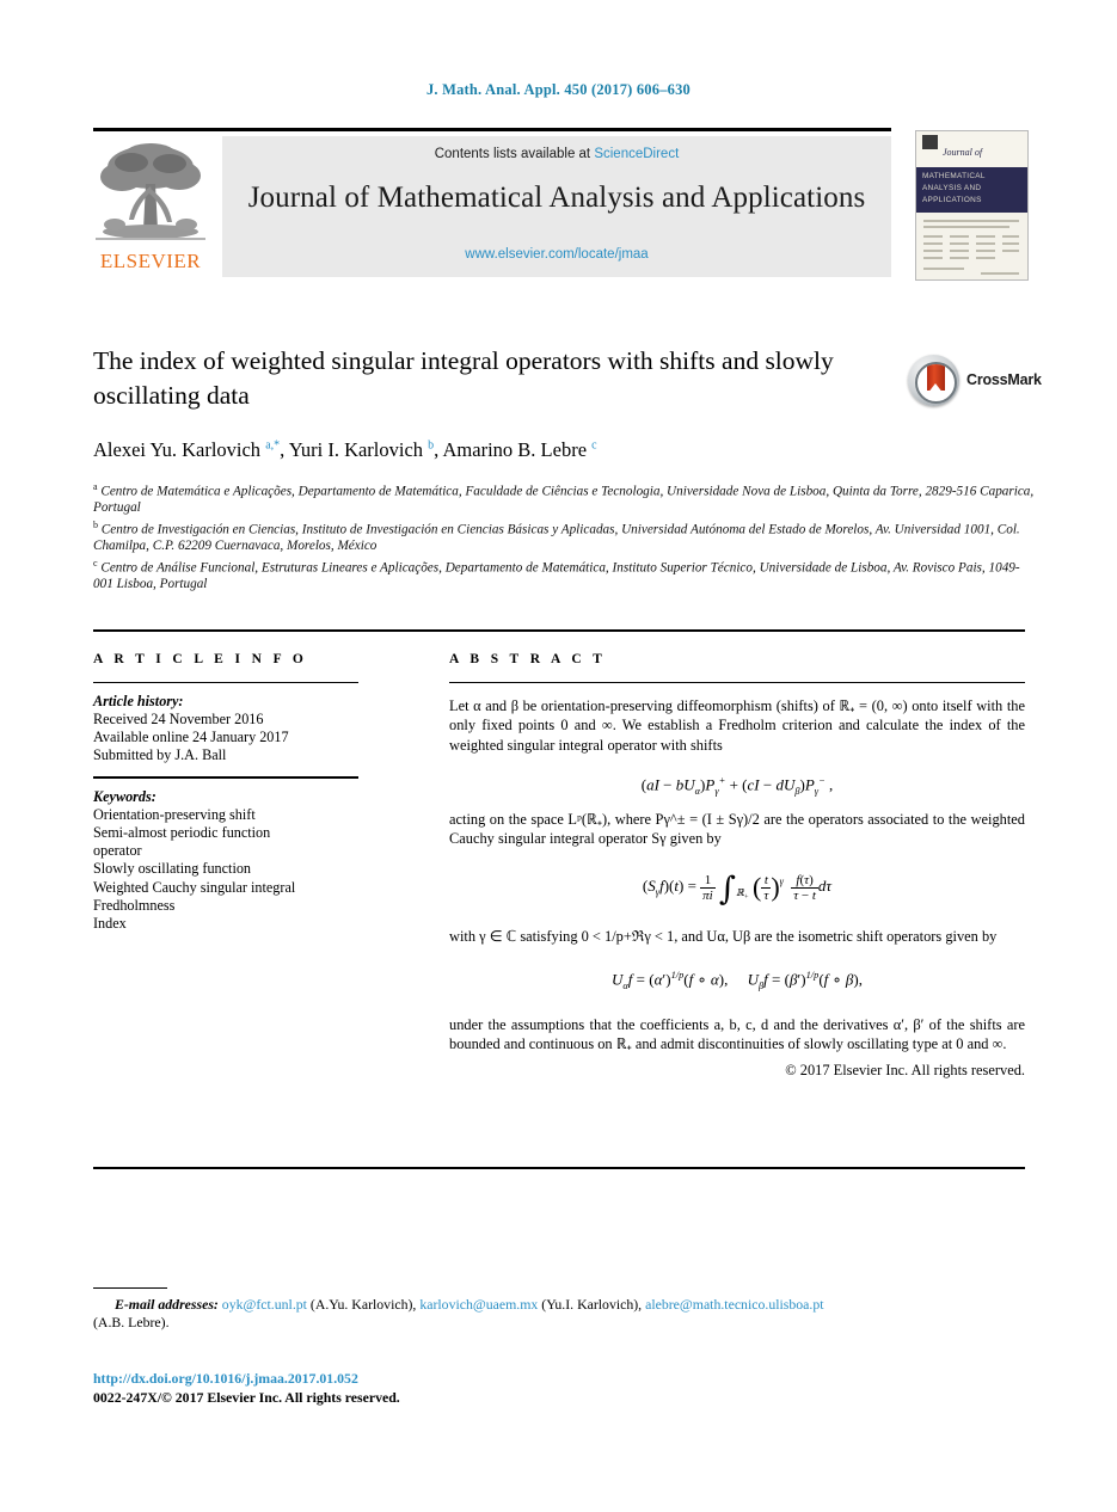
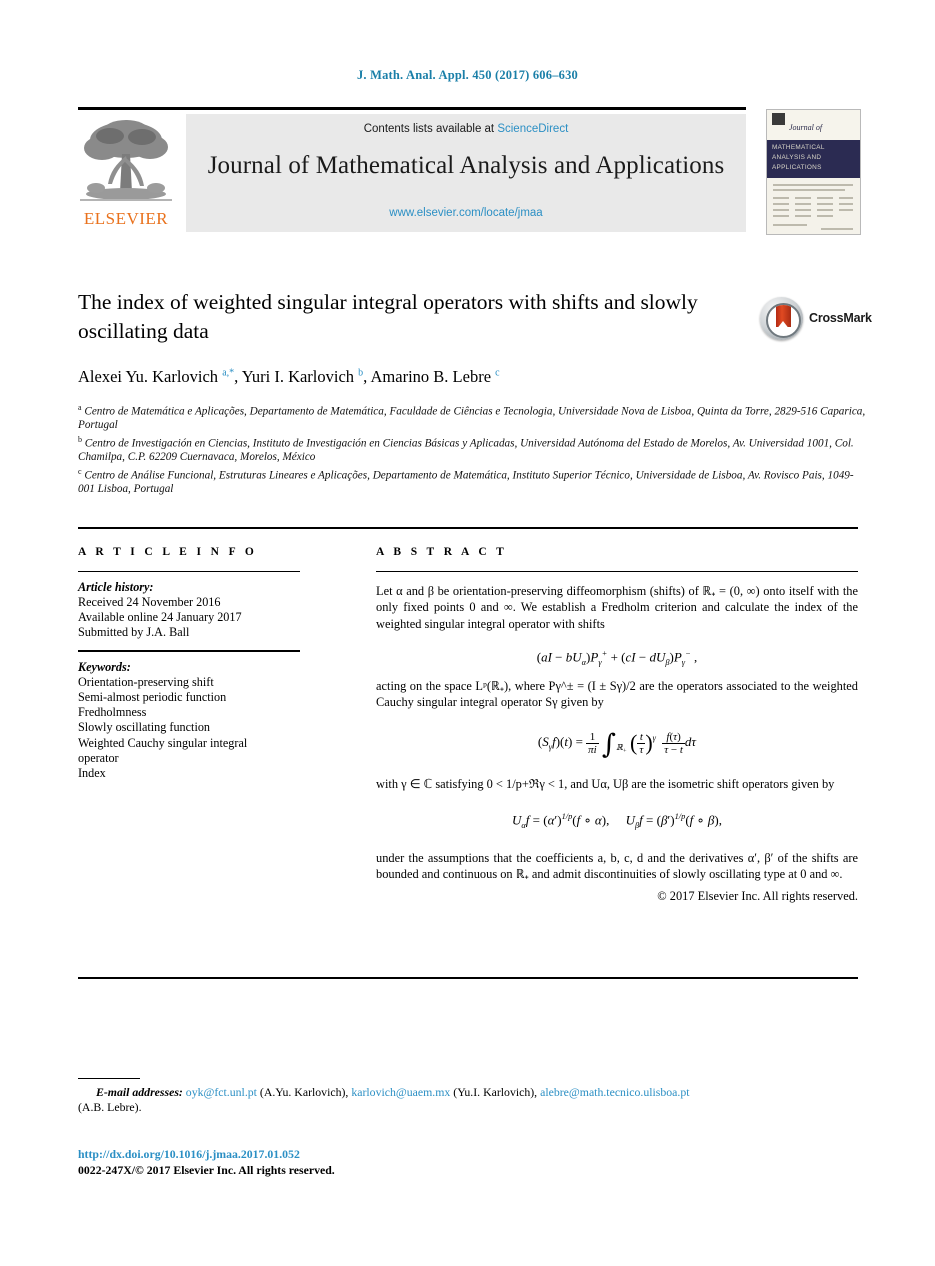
  J. Math. Anal. Appl. 450 (2017) 606–630
  ELSEVIER
  Contents lists available at ScienceDirect
  Journal of Mathematical Analysis and Applications
  www.elsevier.com/locate/jmaa
  Journal of
  The index of weighted singular integral operators with shifts and slowly oscillating data
  CrossMark
  Alexei Yu. Karlovich a,*, Yuri I. Karlovich b, Amarino B. Lebre c
  a Centro de Matemática e Aplicações, Departamento de Matemática, Faculdade de Ciências e Tecnologia, Universidade Nova de Lisboa, Quinta da Torre, 2829-516 Caparica, Portugal
  b Centro de Investigación en Ciencias, Instituto de Investigación en Ciencias Básicas y Aplicadas, Universidad Autónoma del Estado de Morelos, Av. Universidad 1001, Col. Chamilpa, C.P. 62209 Cuernavaca, Morelos, México
  c Centro de Análise Funcional, Estruturas Lineares e Aplicações, Departamento de Matemática, Instituto Superior Técnico, Universidade de Lisboa, Av. Rovisco Pais, 1049-001 Lisboa, Portugal
  A R T I C L E I N F O
  Article history:
  Received 24 November 2016
  Available online 24 January 2017
  Submitted by J.A. Ball
  Keywords:
  Orientation-preserving shift
  Semi-almost periodic function
- operator
+ Fredholmness
  Slowly oscillating function
  Weighted Cauchy singular integral
- Fredholmness
+ operator
  Index
  A B S T R A C T
  Let α and β be orientation-preserving diffeomorphism (shifts) of ℝ₊ = (0, ∞) onto itself with the only fixed points 0 and ∞. We establish a Fredholm criterion and calculate the index of the weighted singular integral operator with shifts
  (aI − bUα)Pγ+ + (cI − dUβ)Pγ− ,
  acting on the space Lᵖ(ℝ₊), where Pγ^± = (I ± Sγ)/2 are the operators associated to the weighted Cauchy singular integral operator Sγ given by
  (Sγf)(t) =
  1
  πi
  ∫ℝ (
  t
  τ
  )γ
  f(τ)
  τ − t
  dτ
  with γ ∈ ℂ satisfying 0 < 1/p+ℜγ < 1, and Uα, Uβ are the isometric shift operators given by
  Uαf = (α′)1/p(f ∘ α), Uβf = (β′)1/p(f ∘ β),
  under the assumptions that the coefficients a, b, c, d and the derivatives α′, β′ of the shifts are bounded and continuous on ℝ₊ and admit discontinuities of slowly oscillating type at 0 and ∞.
  © 2017 Elsevier Inc. All rights reserved.
  E-mail addresses: oyk@fct.unl.pt (A.Yu. Karlovich), karlovich@uaem.mx (Yu.I. Karlovich), alebre@math.tecnico.ulisboa.pt
  (A.B. Lebre).
  http://dx.doi.org/10.1016/j.jmaa.2017.01.052
  0022-247X/© 2017 Elsevier Inc. All rights reserved.
